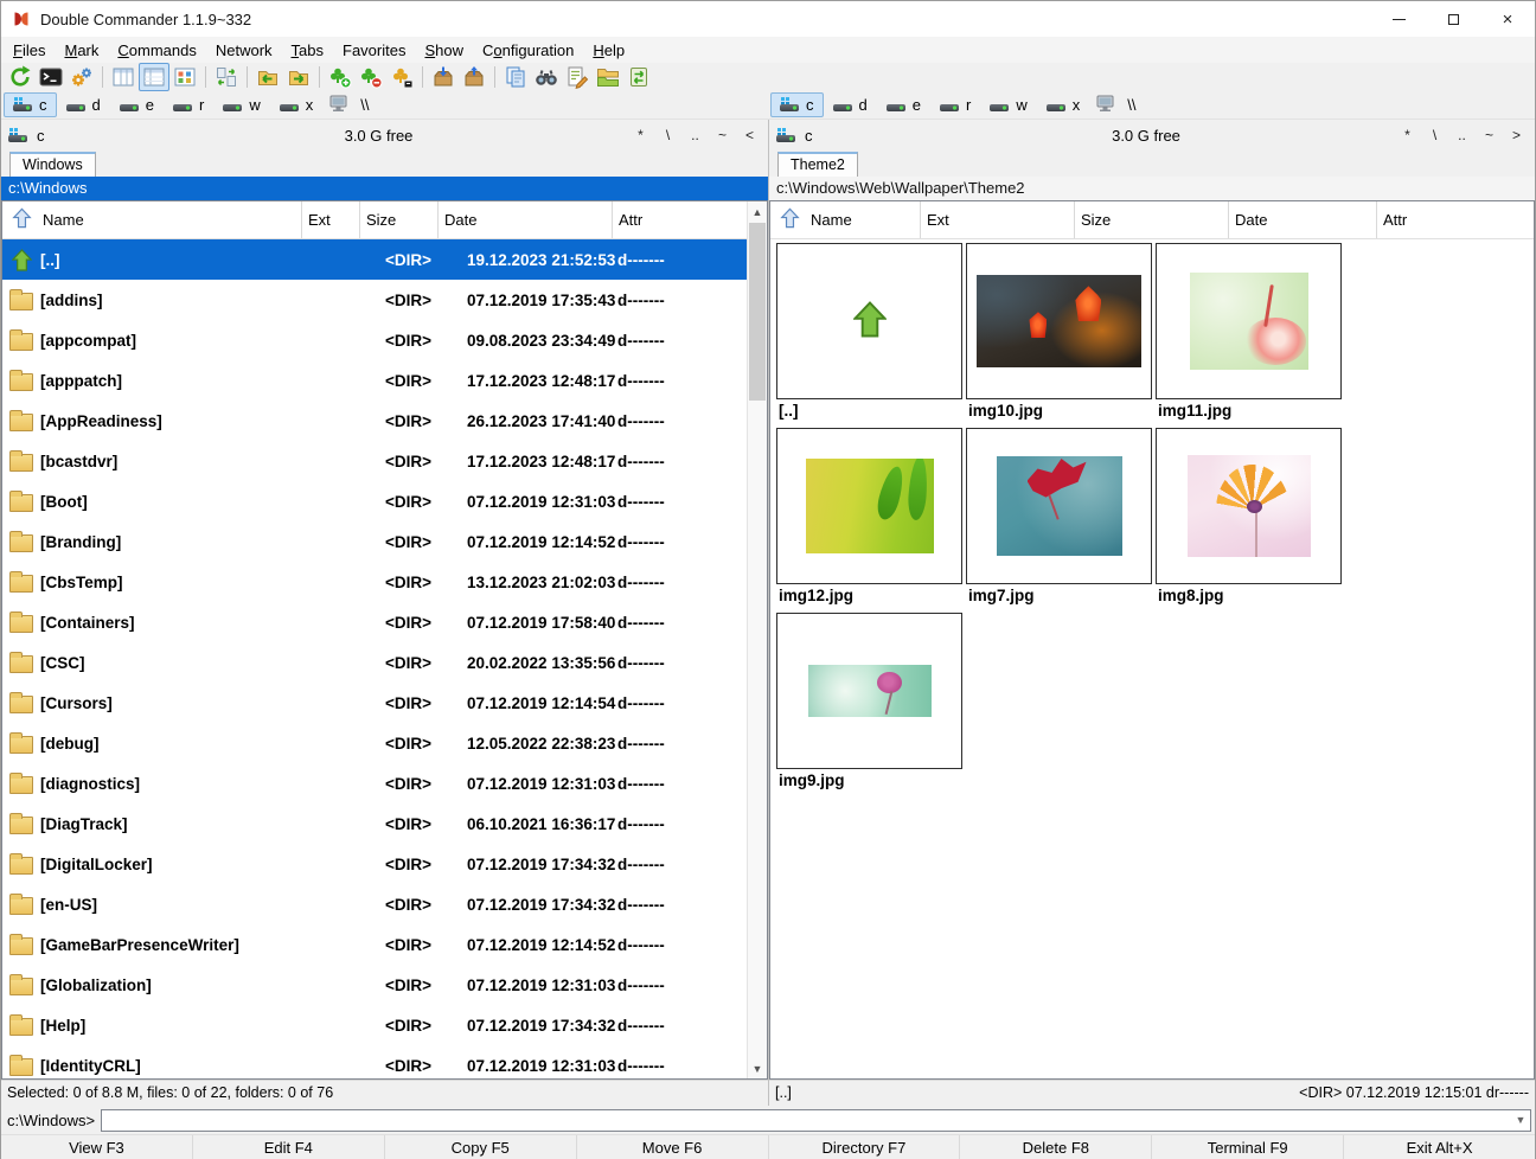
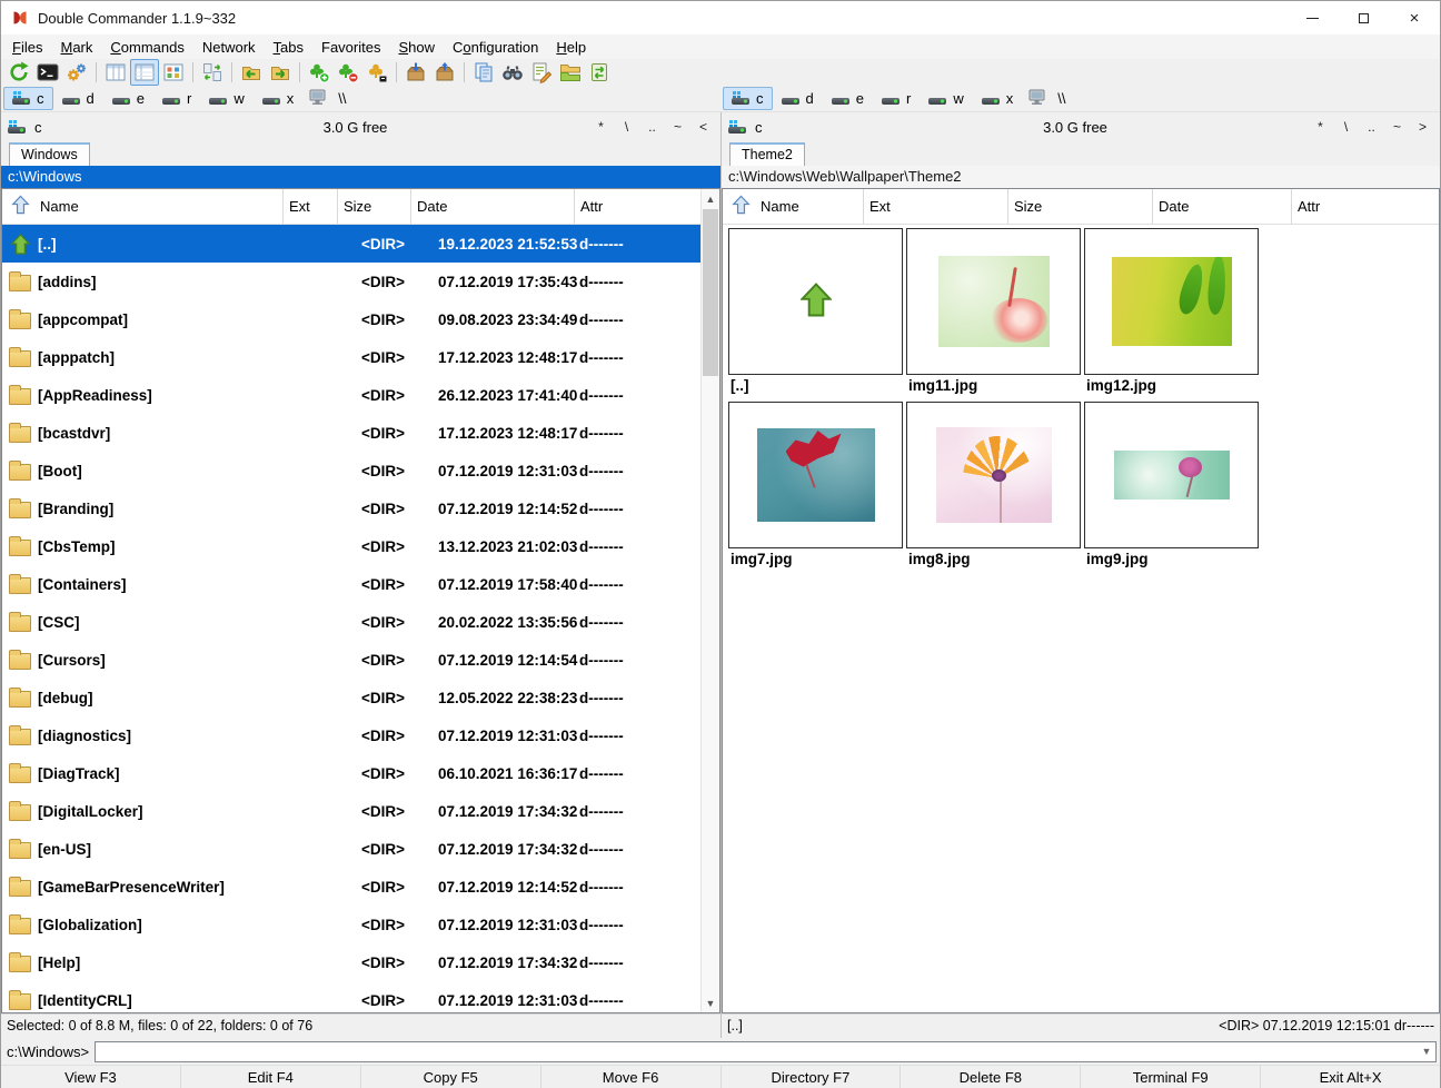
  Double Commander 1.1.9~332
  ×
  Files
  Mark
  Commands
  Network
  Tabs
  Favorites
  Show
  Configuration
  Help
  c
  d
  e
  r
  w
  x
  \\
  c
  d
  e
  r
  w
  x
  \\
  c
  3.0 G free
  *
  \
  ..
  ~
  <
  Windows
  c:\Windows
  Name
  Ext
  Size
  Date
  Attr
  [..]
  <DIR>
  19.12.2023 21:52:53
  d-------
  [addins]
  <DIR>
  07.12.2019 17:35:43
  d-------
  [appcompat]
  <DIR>
  09.08.2023 23:34:49
  d-------
  [apppatch]
  <DIR>
  17.12.2023 12:48:17
  d-------
  [AppReadiness]
  <DIR>
  26.12.2023 17:41:40
  d-------
  [bcastdvr]
  <DIR>
  17.12.2023 12:48:17
  d-------
  [Boot]
  <DIR>
  07.12.2019 12:31:03
  d-------
  [Branding]
  <DIR>
  07.12.2019 12:14:52
  d-------
  [CbsTemp]
  <DIR>
  13.12.2023 21:02:03
  d-------
  [Containers]
  <DIR>
  07.12.2019 17:58:40
  d-------
  [CSC]
  <DIR>
  20.02.2022 13:35:56
  d-------
  [Cursors]
  <DIR>
  07.12.2019 12:14:54
  d-------
  [debug]
  <DIR>
  12.05.2022 22:38:23
  d-------
  [diagnostics]
  <DIR>
  07.12.2019 12:31:03
  d-------
  [DiagTrack]
  <DIR>
  06.10.2021 16:36:17
  d-------
  [DigitalLocker]
  <DIR>
  07.12.2019 17:34:32
  d-------
  [en-US]
  <DIR>
  07.12.2019 17:34:32
  d-------
  [GameBarPresenceWriter]
  <DIR>
  07.12.2019 12:14:52
  d-------
  [Globalization]
  <DIR>
  07.12.2019 12:31:03
  d-------
  [Help]
  <DIR>
  07.12.2019 17:34:32
  d-------
  [IdentityCRL]
  <DIR>
  07.12.2019 12:31:03
  d-------
  ▲
  ▼
  Selected: 0 of 8.8 M, files: 0 of 22, folders: 0 of 76
  c
  3.0 G free
  *
  \
  ..
  ~
  >
  Theme2
  c:\Windows\Web\Wallpaper\Theme2
  Name
  Ext
  Size
  Date
  Attr
  [..]
- img10.jpg
  img11.jpg
  img12.jpg
  img7.jpg
  img8.jpg
  img9.jpg
  [..]
  <DIR> 07.12.2019 12:15:01 dr------
  c:\Windows>
  ▼
  View F3
  Edit F4
  Copy F5
  Move F6
  Directory F7
  Delete F8
  Terminal F9
  Exit Alt+X
